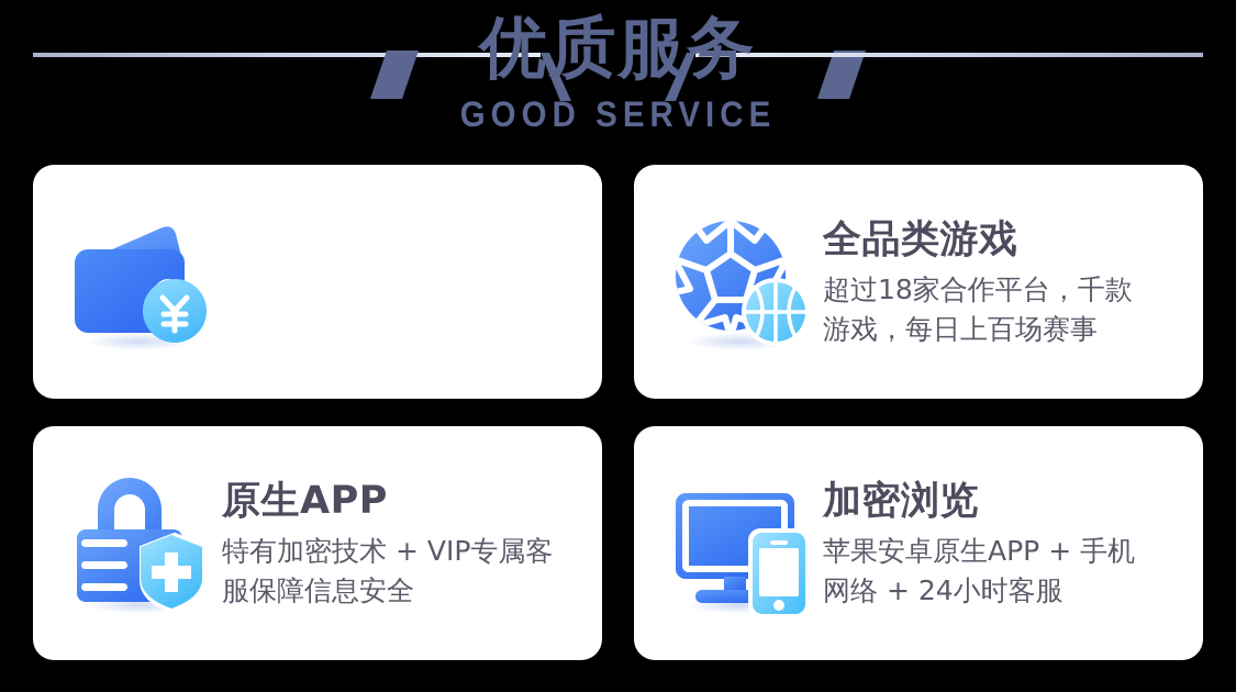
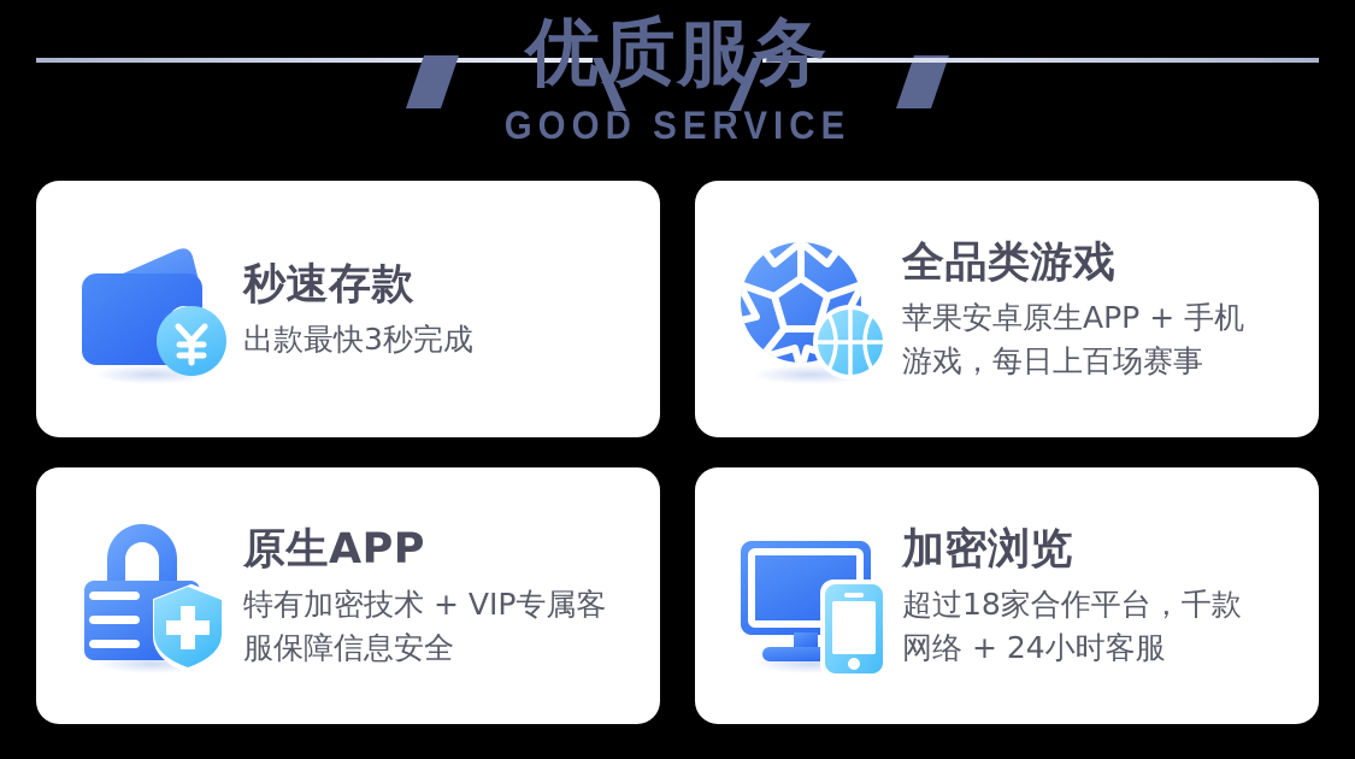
  优质服务
  GOOD SERVICE
+ 秒速存款
+ 出款最快3秒完成
  全品类游戏
- 超过18家合作平台，千款
+ 苹果安卓原生APP + 手机
  游戏，每日上百场赛事
  原生APP
  特有加密技术 + VIP专属客
  服保障信息安全
  加密浏览
- 苹果安卓原生APP + 手机
+ 超过18家合作平台，千款
  网络 + 24小时客服
